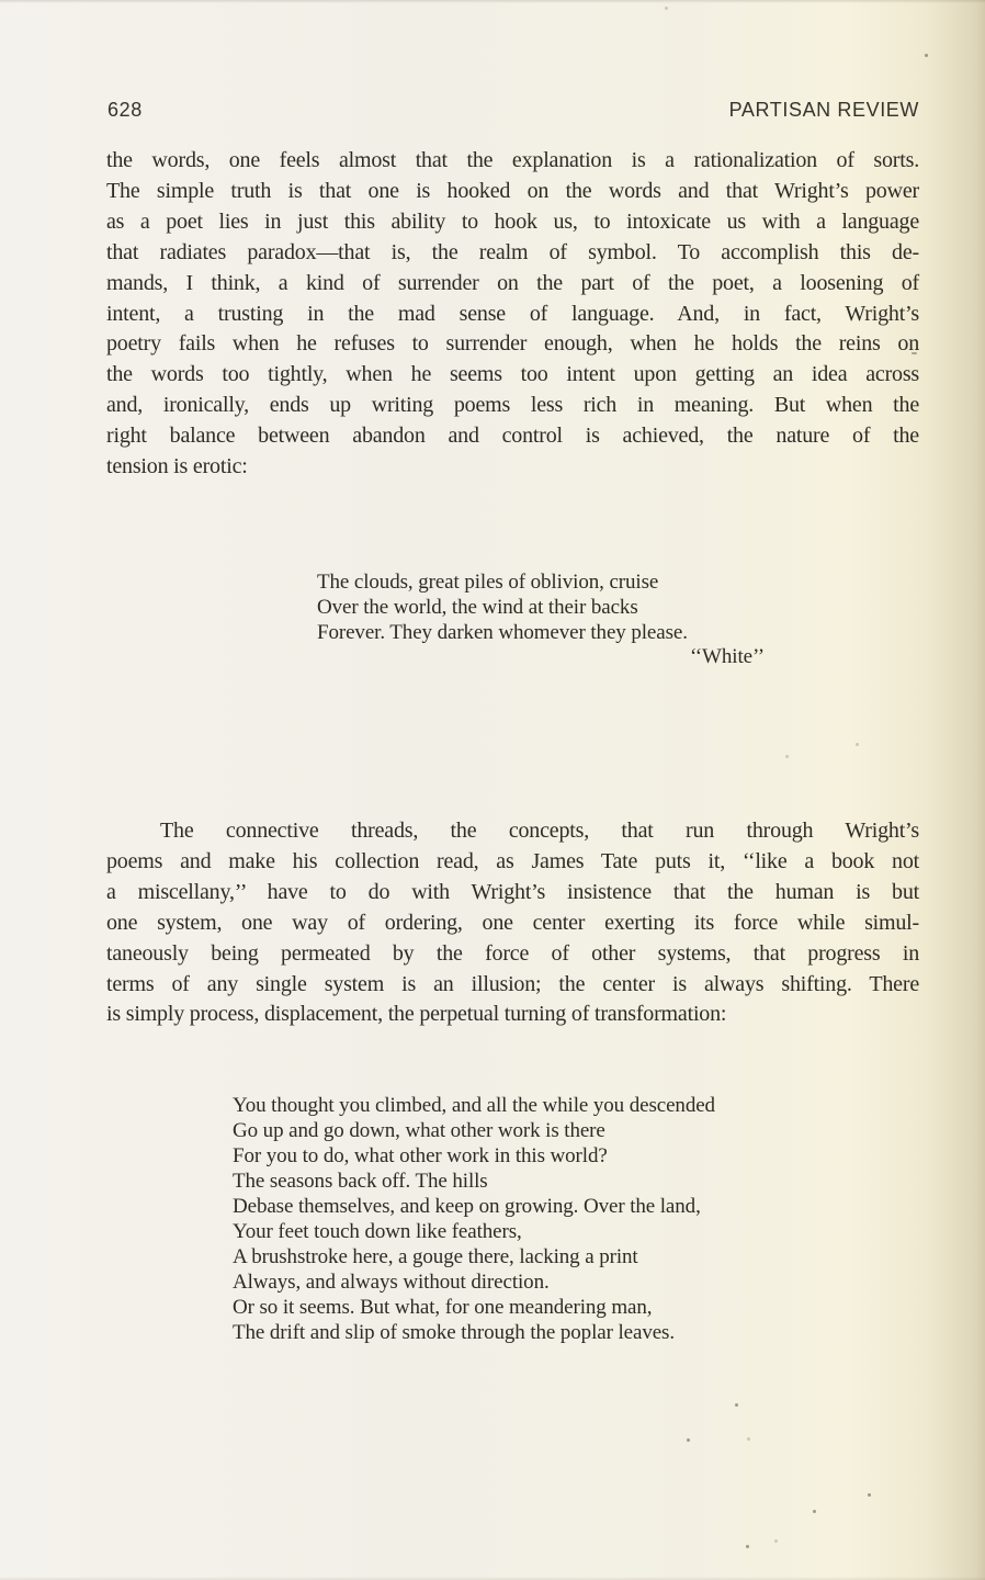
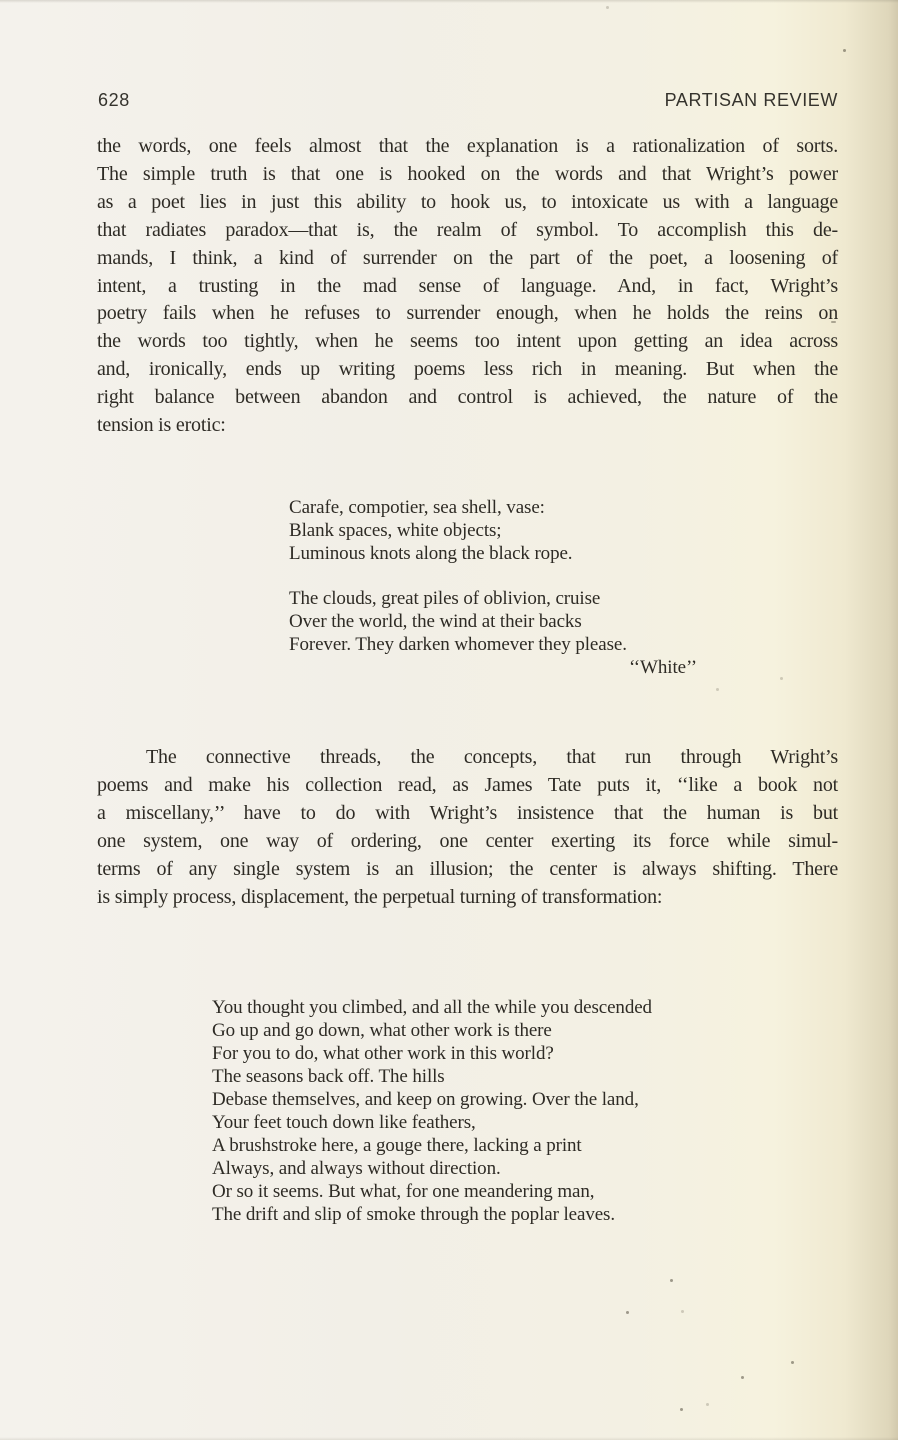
  628
  PARTISAN REVIEW
  the words, one feels almost that the explanation is a rationalization of sorts.
  The simple truth is that one is hooked on the words and that Wright’s power
  as a poet lies in just this ability to hook us, to intoxicate us with a language
  that radiates paradox—that is, the realm of symbol. To accomplish this de-
  mands, I think, a kind of surrender on the part of the poet, a loosening of
  intent, a trusting in the mad sense of language. And, in fact, Wright’s
  poetry fails when he refuses to surrender enough, when he holds the reins on
  the words too tightly, when he seems too intent upon getting an idea across
  and, ironically, ends up writing poems less rich in meaning. But when the
  right balance between abandon and control is achieved, the nature of the
  tension is erotic:
+ Carafe, compotier, sea shell, vase:
+ Blank spaces, white objects;
+ Luminous knots along the black rope.
  The clouds, great piles of oblivion, cruise
  Over the world, the wind at their backs
  Forever. They darken whomever they please.
  ‘‘White’’
  The connective threads, the concepts, that run through Wright’s
  poems and make his collection read, as James Tate puts it, ‘‘like a book not
  a miscellany,’’ have to do with Wright’s insistence that the human is but
  one system, one way of ordering, one center exerting its force while simul-
- taneously being permeated by the force of other systems, that progress in
  terms of any single system is an illusion; the center is always shifting. There
  is simply process, displacement, the perpetual turning of transformation:
  You thought you climbed, and all the while you descended
  Go up and go down, what other work is there
  For you to do, what other work in this world?
  The seasons back off. The hills
  Debase themselves, and keep on growing. Over the land,
  Your feet touch down like feathers,
  A brushstroke here, a gouge there, lacking a print
  Always, and always without direction.
  Or so it seems. But what, for one meandering man,
  The drift and slip of smoke through the poplar leaves.
